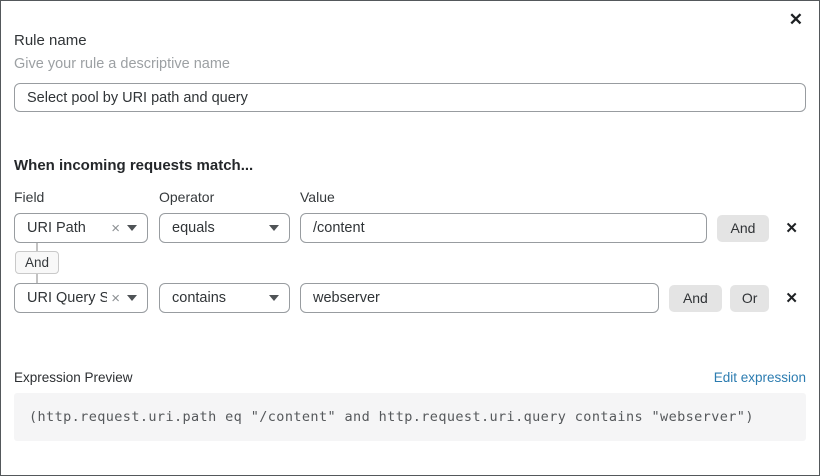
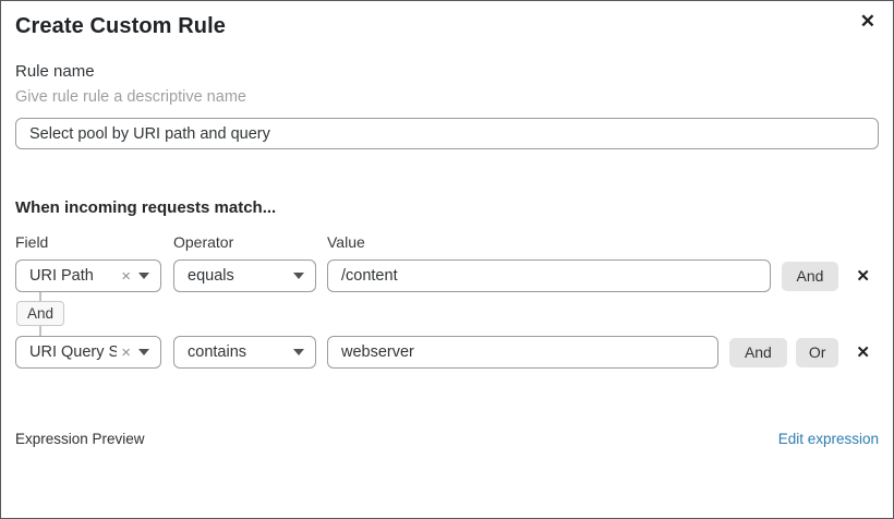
+ Create Custom Rule
  ✕
  Rule name
- Give your rule a descriptive name
+ Give rule rule a descriptive name
  Select pool by URI path and query
  When incoming requests match...
  Field
  Operator
  Value
  URI Path
  ×
  equals
  /content
  And
  ✕
  And
  ×
  contains
  webserver
  And
  Or
  ✕
  Expression Preview
  Edit expression
- (http.request.uri.path eq "/content" and http.request.uri.query contains "webserver")
